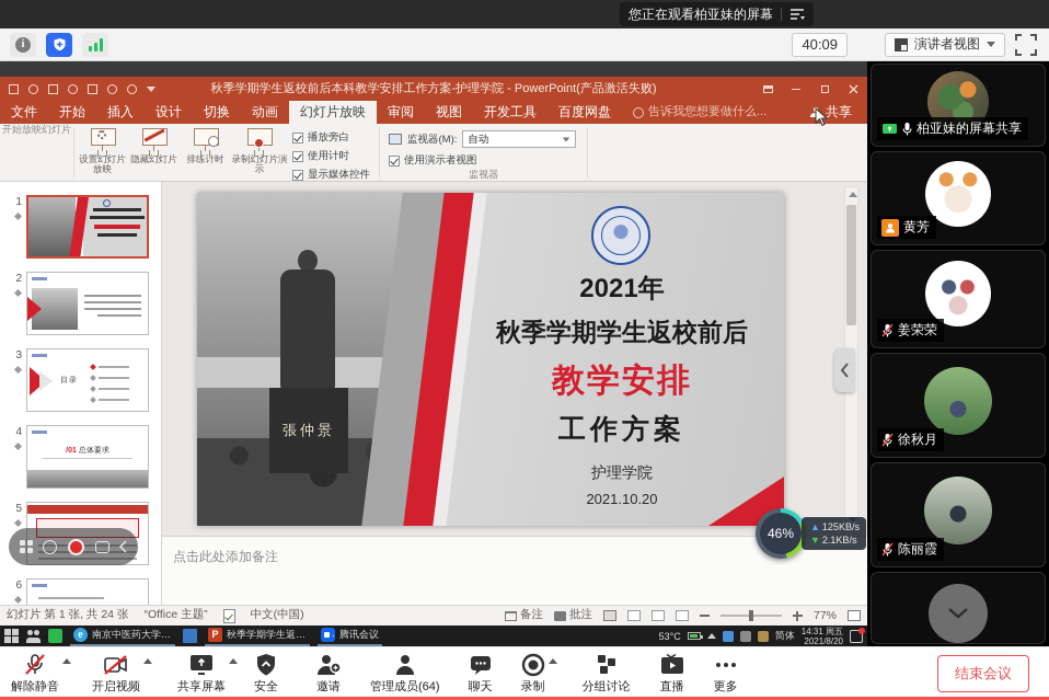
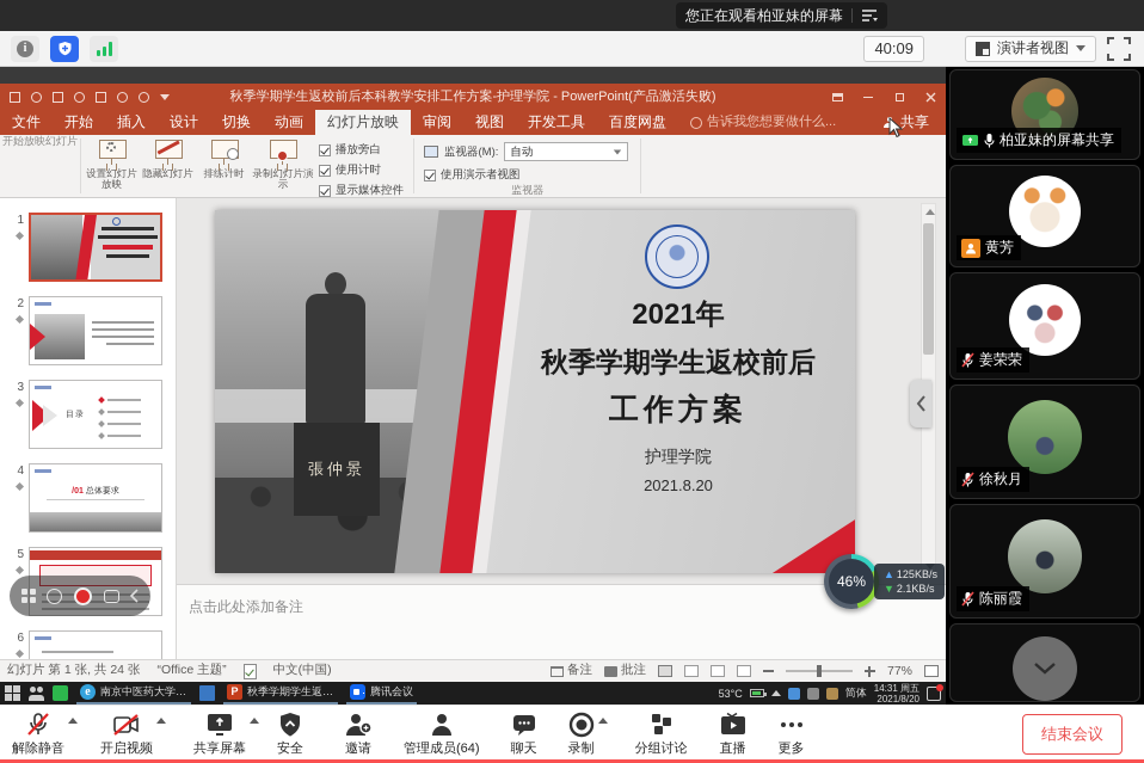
  您正在观看柏亚妹的屏幕
  i
  40:09
  演讲者视图
  秋季学期学生返校前后本科教学安排工作方案-护理学院 - PowerPoint(产品激活失败)
  文件
  开始
  插入
  设计
  切换
  动画
  幻灯片放映
  审阅
  视图
  开发工具
  百度网盘
  告诉我您想要做什么...
  共享
  开始放映幻灯片
  设置幻灯片放映
  隐藏幻灯片
  排练计时
  录制幻灯片演示
  播放旁白
  使用计时
  显示媒体控件
  监视器(M):
  自动
  使用演示者视图
  监视器
  1
  2
  3
  4
  5
  6
  張仲景
  2021年
  秋季学期学生返校前后
- 教学安排
  工作方案
  护理学院
- 2021.10.20
+ 2021.8.20
  点击此处添加备注
  幻灯片 第 1 张, 共 24 张
  “Office 主题”
  中文(中国)
  备注
  批注
  77%
  e
  南京中医药大学 - I
  P
  秋季学期学生返校
  腾讯会议
  53°C
  简体
  14:31 周五
  2021/8/20
  46%
  ▲ 125KB/s
  ▼ 2.1KB/s
  柏亚妹的屏幕共享
  黄芳
  姜荣荣
  徐秋月
  陈丽霞
  解除静音
  开启视频
  共享屏幕
  安全
  邀请
  管理成员(64)
  聊天
  录制
  分组讨论
  直播
  更多
  结束会议
